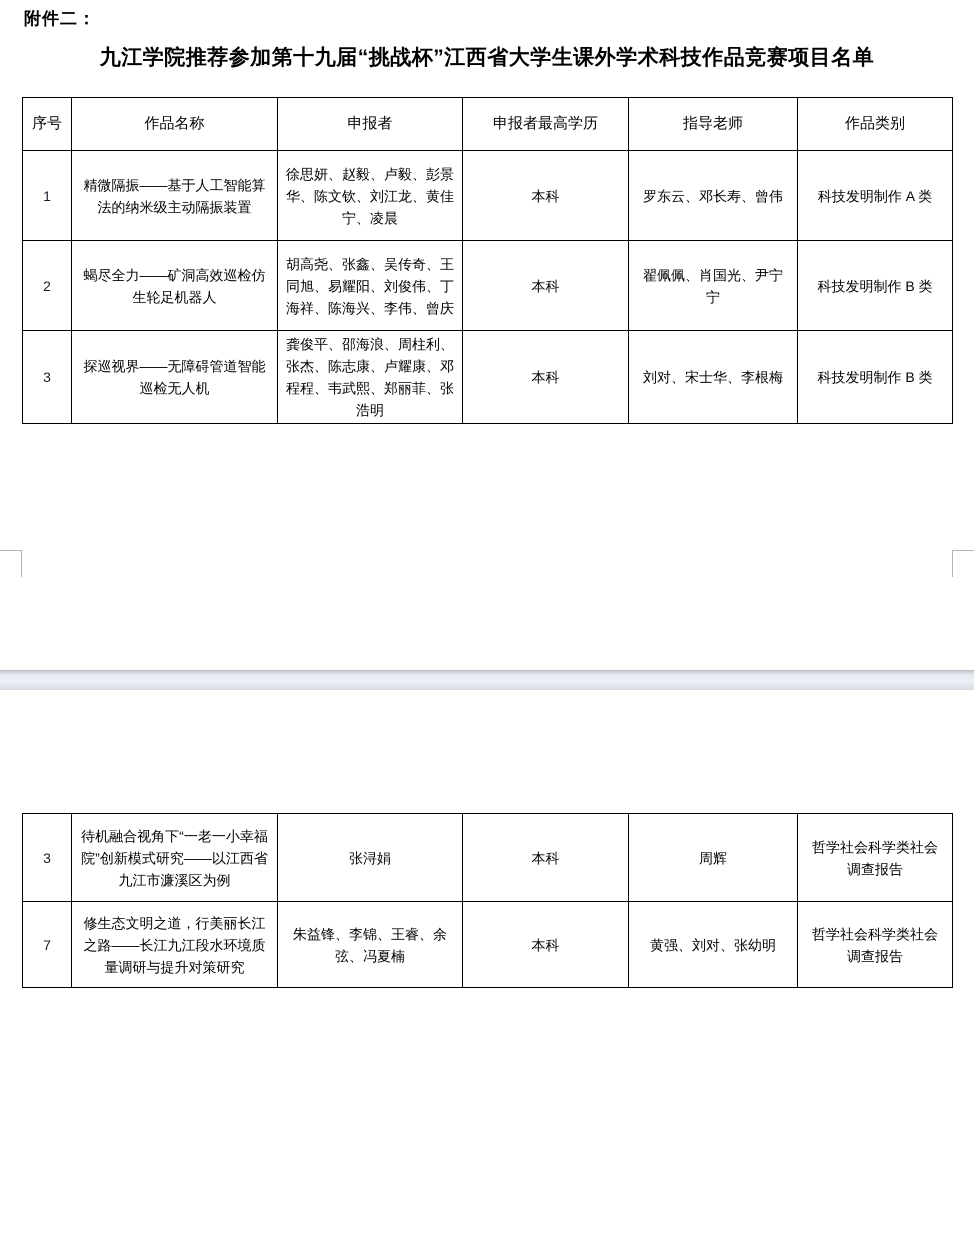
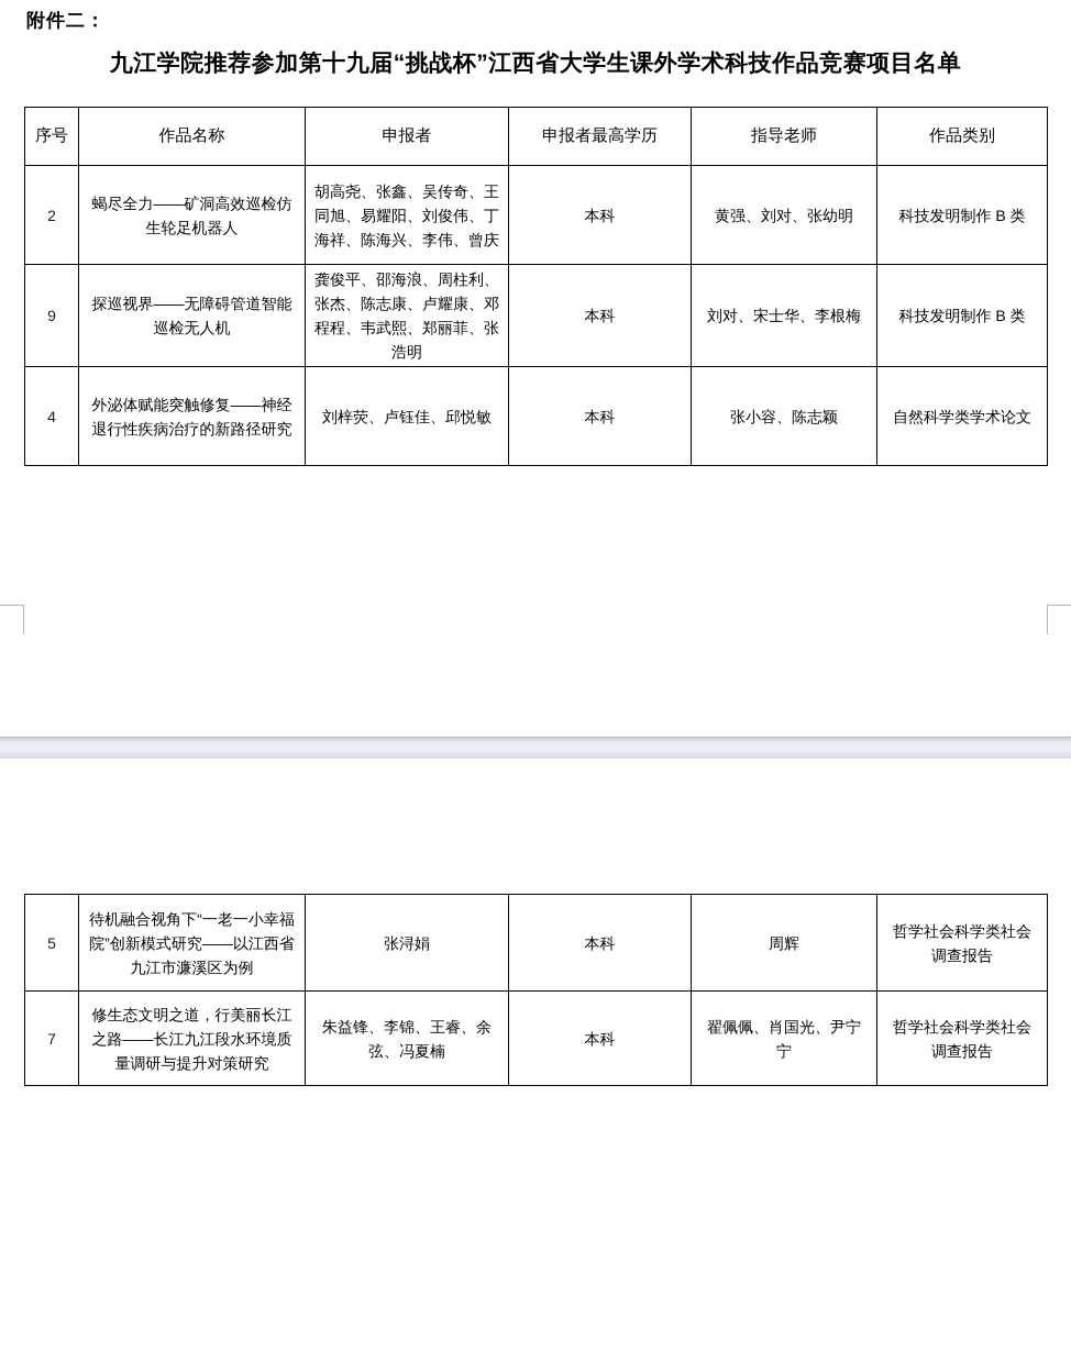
  附件二：
  九江学院推荐参加第十九届“挑战杯”江西省大学生课外学术科技作品竞赛项目名单
  序号	作品名称	申报者	申报者最高学历	指导老师	作品类别
- 1	精微隔振——基于人工智能算法的纳米级主动隔振装置	徐思妍、赵毅、卢毅、彭景华、陈文钦、刘江龙、黄佳宁、凌晨	本科	罗东云、邓长寿、曾伟	科技发明制作 A 类
- 2	蝎尽全力——矿洞高效巡检仿生轮足机器人	胡高尧、张鑫、吴传奇、王同旭、易耀阳、刘俊伟、丁海祥、陈海兴、李伟、曾庆	本科	翟佩佩、肖国光、尹宁宁	科技发明制作 B 类
+ 2	蝎尽全力——矿洞高效巡检仿生轮足机器人	胡高尧、张鑫、吴传奇、王同旭、易耀阳、刘俊伟、丁海祥、陈海兴、李伟、曾庆	本科	黄强、刘对、张幼明	科技发明制作 B 类
- 3	探巡视界——无障碍管道智能巡检无人机	龚俊平、邵海浪、周柱利、张杰、陈志康、卢耀康、邓程程、韦武熙、郑丽菲、张浩明	本科	刘对、宋士华、李根梅	科技发明制作 B 类
+ 9	探巡视界——无障碍管道智能巡检无人机	龚俊平、邵海浪、周柱利、张杰、陈志康、卢耀康、邓程程、韦武熙、郑丽菲、张浩明	本科	刘对、宋士华、李根梅	科技发明制作 B 类
+ 4	外泌体赋能突触修复——神经退行性疾病治疗的新路径研究	刘梓荧、卢钰佳、邱悦敏	本科	张小容、陈志颖	自然科学类学术论文
- 3	待机融合视角下“一老一小幸福院”创新模式研究——以江西省九江市濂溪区为例	张浔娟	本科	周辉	哲学社会科学类社会调查报告
+ 5	待机融合视角下“一老一小幸福院”创新模式研究——以江西省九江市濂溪区为例	张浔娟	本科	周辉	哲学社会科学类社会调查报告
- 7	修生态文明之道，行美丽长江之路——长江九江段水环境质量调研与提升对策研究	朱益锋、李锦、王睿、余弦、冯夏楠	本科	黄强、刘对、张幼明	哲学社会科学类社会调查报告
+ 7	修生态文明之道，行美丽长江之路——长江九江段水环境质量调研与提升对策研究	朱益锋、李锦、王睿、余弦、冯夏楠	本科	翟佩佩、肖国光、尹宁宁	哲学社会科学类社会调查报告
